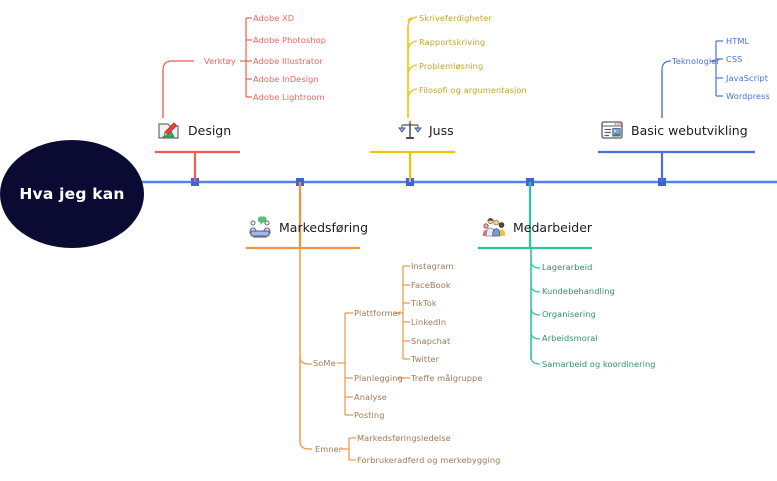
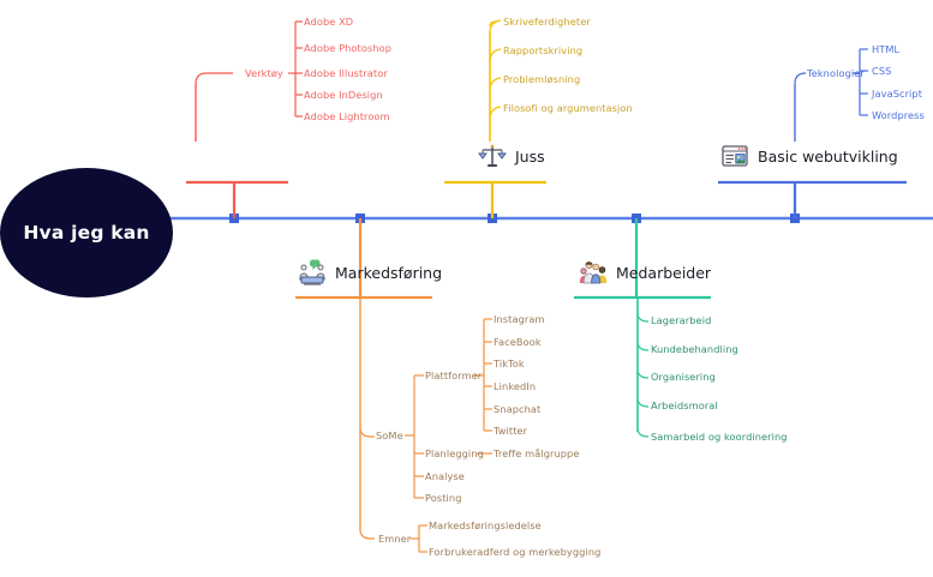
  Hva jeg kan
- Design
  Juss
  Basic webutvikling
  Markedsføring
  Medarbeider
  Verktøy
  Adobe XD
  Adobe Photoshop
  Adobe Illustrator
  Adobe InDesign
  Adobe Lightroom
  Skriveferdigheter
  Rapportskriving
  Problemløsning
  Filosofi og argumentasjon
  Teknologier
  HTML
  CSS
  JavaScript
  Wordpress
  SoMe
  Plattformer
  Instagram
  FaceBook
  TikTok
  LinkedIn
  Snapchat
  Twitter
  Planlegging
  Treffe målgruppe
  Analyse
  Posting
  Emner
  Markedsføringsledelse
  Forbrukeradferd og merkebygging
  Lagerarbeid
  Kundebehandling
  Organisering
  Arbeidsmoral
  Samarbeid og koordinering
